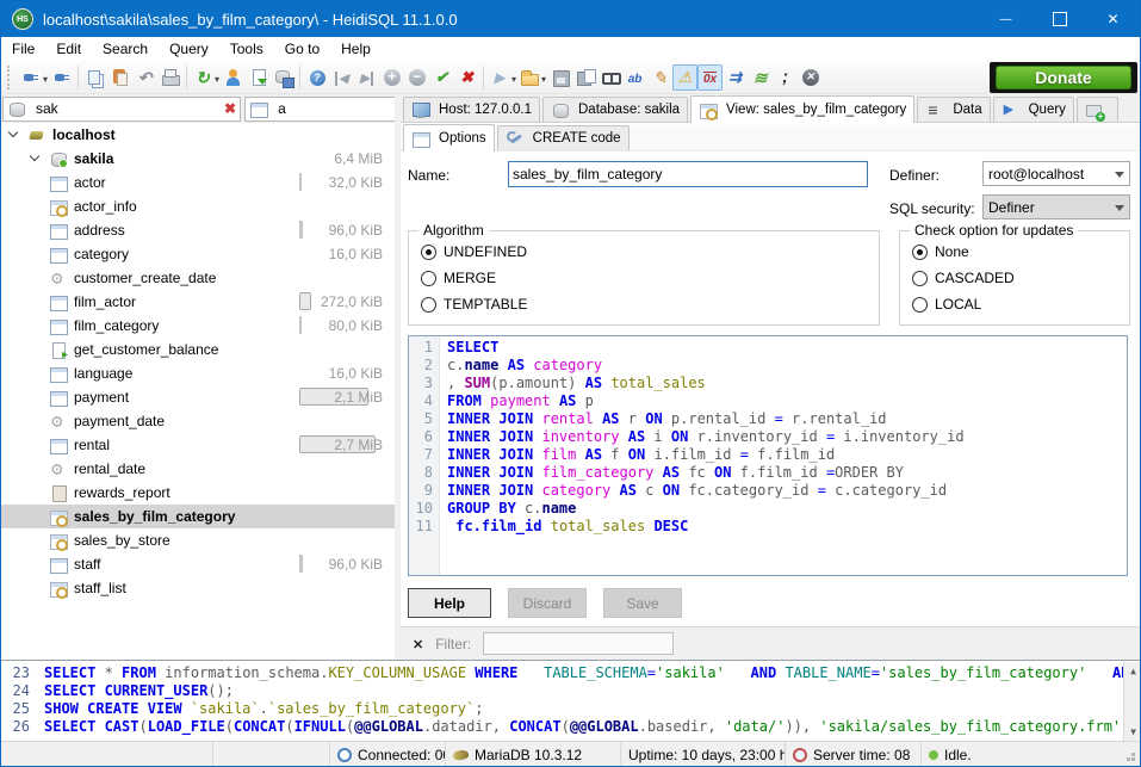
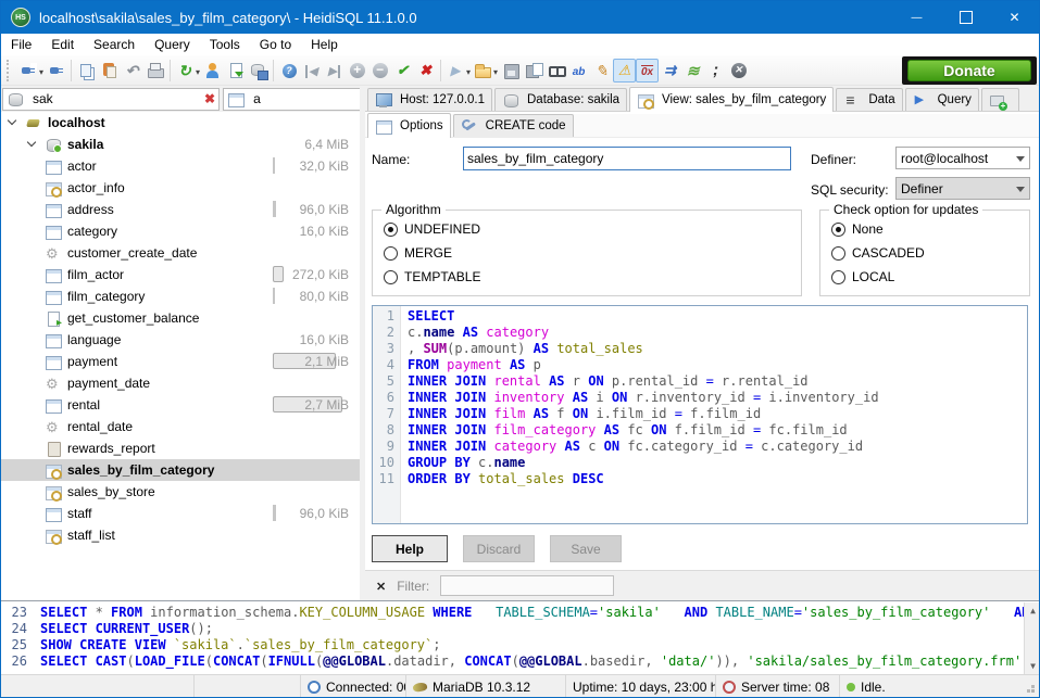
  localhost\sakila\sales_by_film_category\ - HeidiSQL 11.1.0.0
  File
  Edit
  Search
  Query
  Tools
  Go to
  Help
  Donate
  sak
  a
  localhost
  sakila
  6,4 MiB
  actor
  32,0 KiB
  actor_info
  address
  96,0 KiB
  category
  16,0 KiB
  customer_create_date
  film_actor
  272,0 KiB
  film_category
  80,0 KiB
  get_customer_balance
  language
  16,0 KiB
  payment
  2,1 MiB
  payment_date
  rental
  2,7 MiB
  rental_date
  rewards_report
  sales_by_film_category
  sales_by_store
  staff
  96,0 KiB
  staff_list
  Host: 127.0.0.1
  Database: sakila
  View: sales_by_film_category
  Data
  Query
  Options
  CREATE code
  Name:
  sales_by_film_category
  Definer:
  root@localhost
  SQL security:
  Definer
  Algorithm
  UNDEFINED
  MERGE
  TEMPTABLE
  Check option for updates
  None
  CASCADED
  LOCAL
  1
  SELECT
  2
  c.name AS category
  3
  , SUM(p.amount) AS total_sales
  4
  FROM payment AS p
  5
  INNER JOIN rental AS r ON p.rental_id = r.rental_id
  6
  INNER JOIN inventory AS i ON r.inventory_id = i.inventory_id
  7
  INNER JOIN film AS f ON i.film_id = f.film_id
  8
- INNER JOIN film_category AS fc ON f.film_id =ORDER BY
+ INNER JOIN film_category AS fc ON f.film_id = fc.film_id
  9
  INNER JOIN category AS c ON fc.category_id = c.category_id
  10
  GROUP BY c.name
  11
- fc.film_id total_sales DESC
+ ORDER BY total_sales DESC
  Help
  Discard
  Save
  Filter:
  23
  SELECT * FROM information_schema.KEY_COLUMN_USAGE WHERE TABLE_SCHEMA='sakila' AND TABLE_NAME='sales_by_film_category' A
  24
  SELECT CURRENT_USER();
  25
  SHOW CREATE VIEW `sakila`.`sales_by_film_category`;
  26
  SELECT CAST(LOAD_FILE(CONCAT(IFNULL(@@GLOBAL.datadir, CONCAT(@@GLOBAL.basedir, 'data/')), 'sakila/sales_by_film_category.frm'
  Connected: 0
  MariaDB 10.3.12
  Uptime: 10 days, 23:00 h
  Server time: 08
  Idle.
